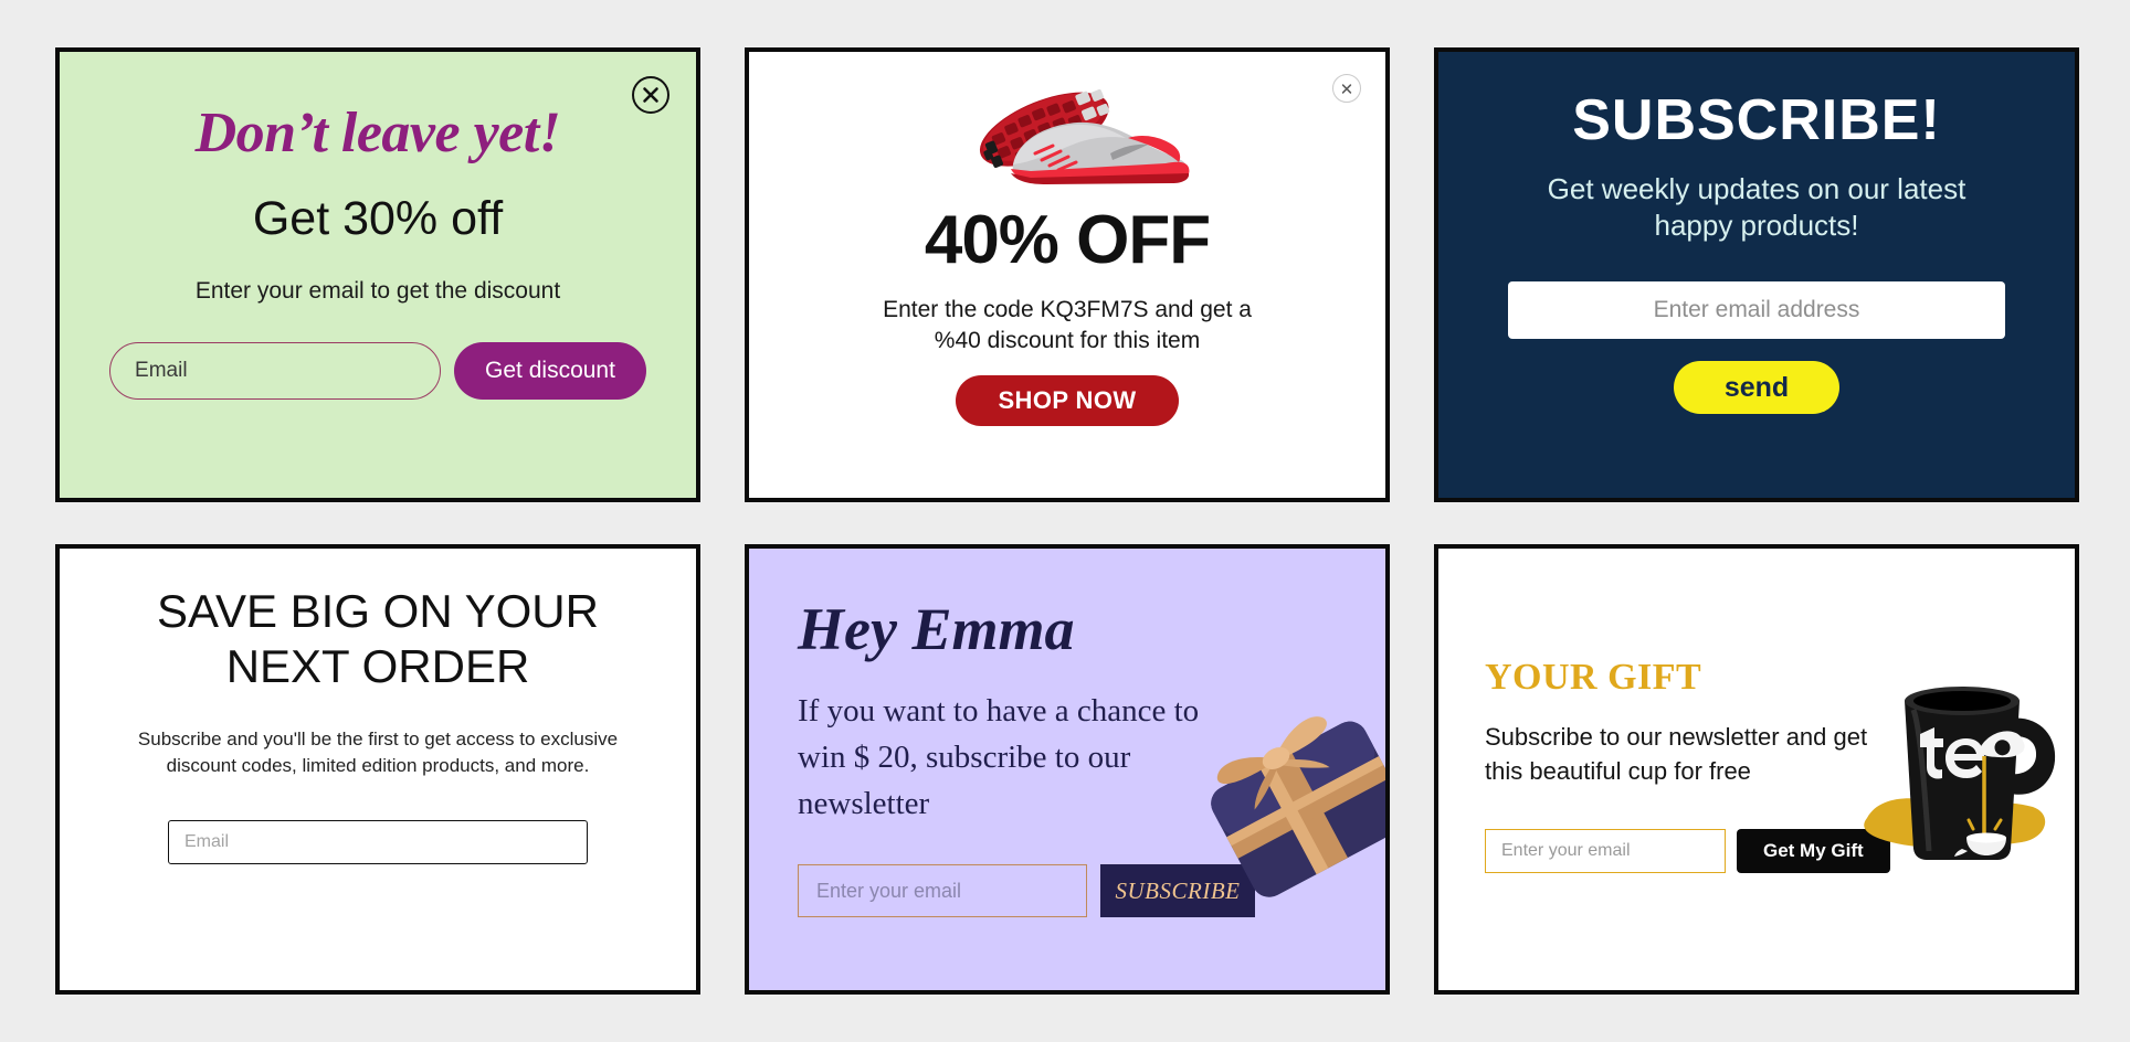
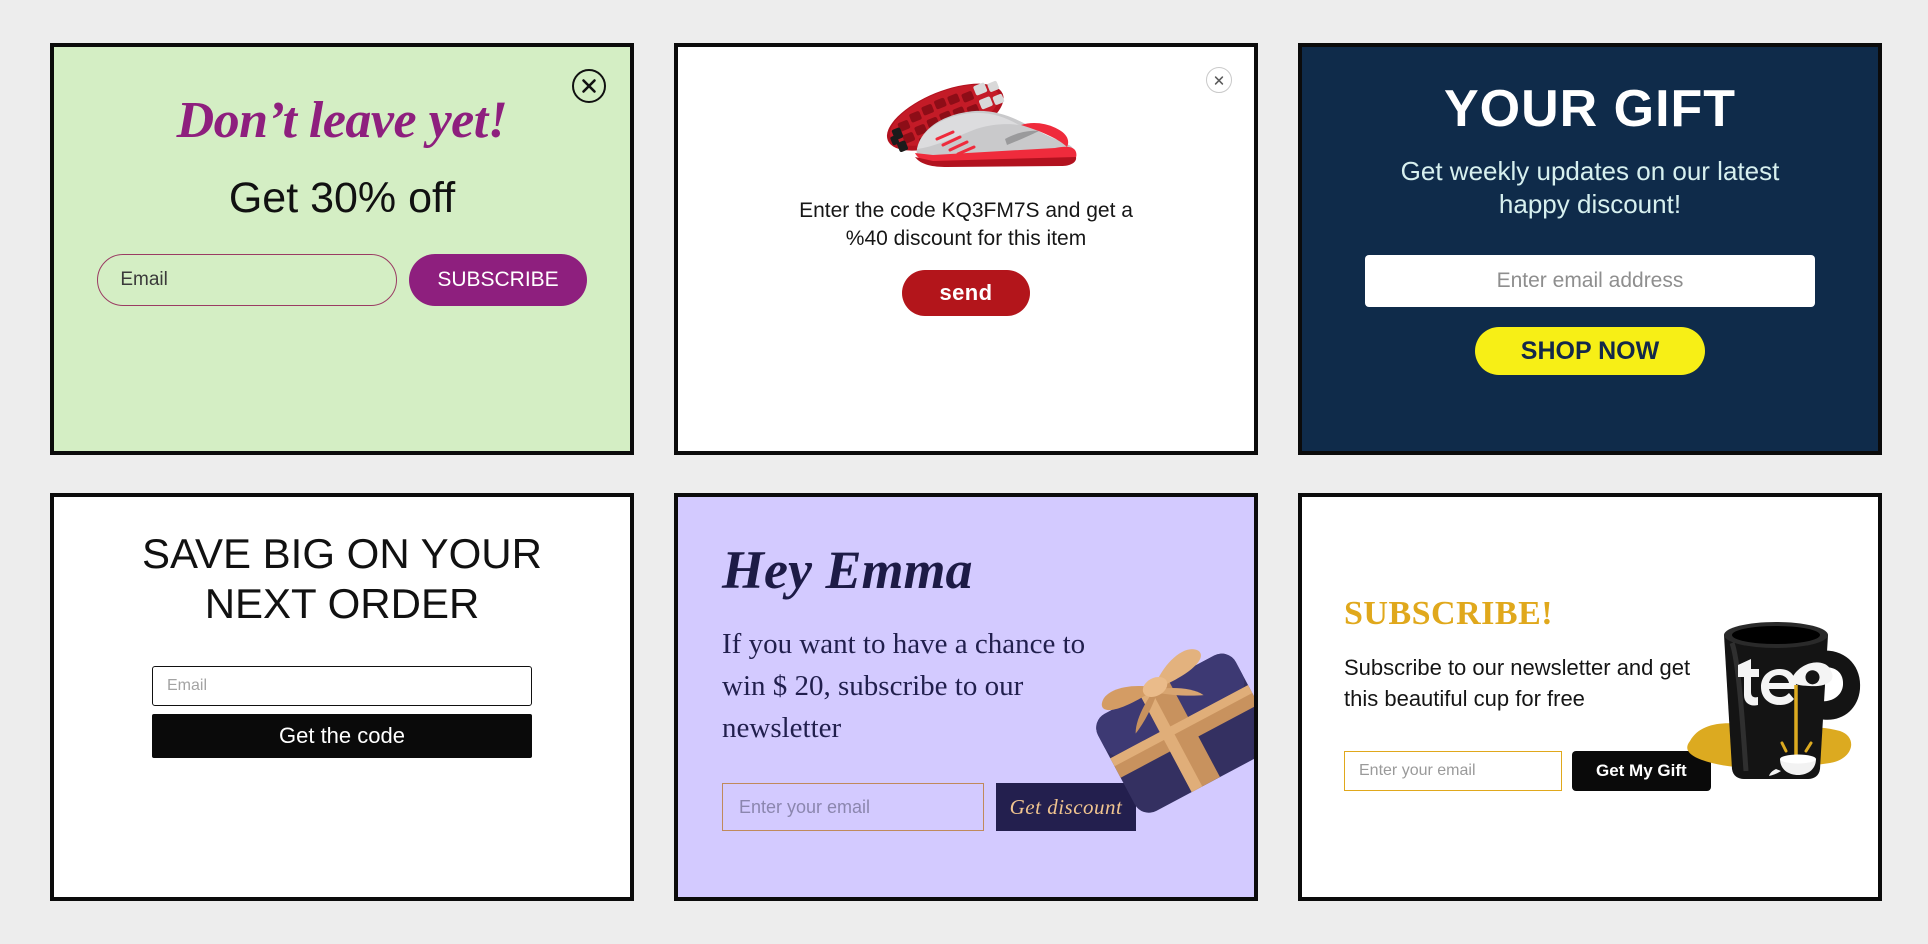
  Don’t leave yet!
  Get 30% off
- Enter your email to get the discount
  Email
- Get discount
+ SUBSCRIBE
- 40% OFF
  Enter the code KQ3FM7S and get a %40 discount for this item
- SHOP NOW
+ send
- SUBSCRIBE!
+ YOUR GIFT
- Get weekly updates on our latest happy products!
+ Get weekly updates on our latest happy discount!
  Enter email address
- send
+ SHOP NOW
  SAVE BIG ON YOUR NEXT ORDER
- Subscribe and you'll be the first to get access to exclusive discount codes, limited edition products, and more.
  Email
+ Get the code
  Hey Emma
  If you want to have a chance to win $ 20, subscribe to our newsletter
  Enter your email
- SUBSCRIBE
+ Get discount
- YOUR GIFT
+ SUBSCRIBE!
  Subscribe to our newsletter and get this beautiful cup for free
  Enter your email
  Get My Gift
